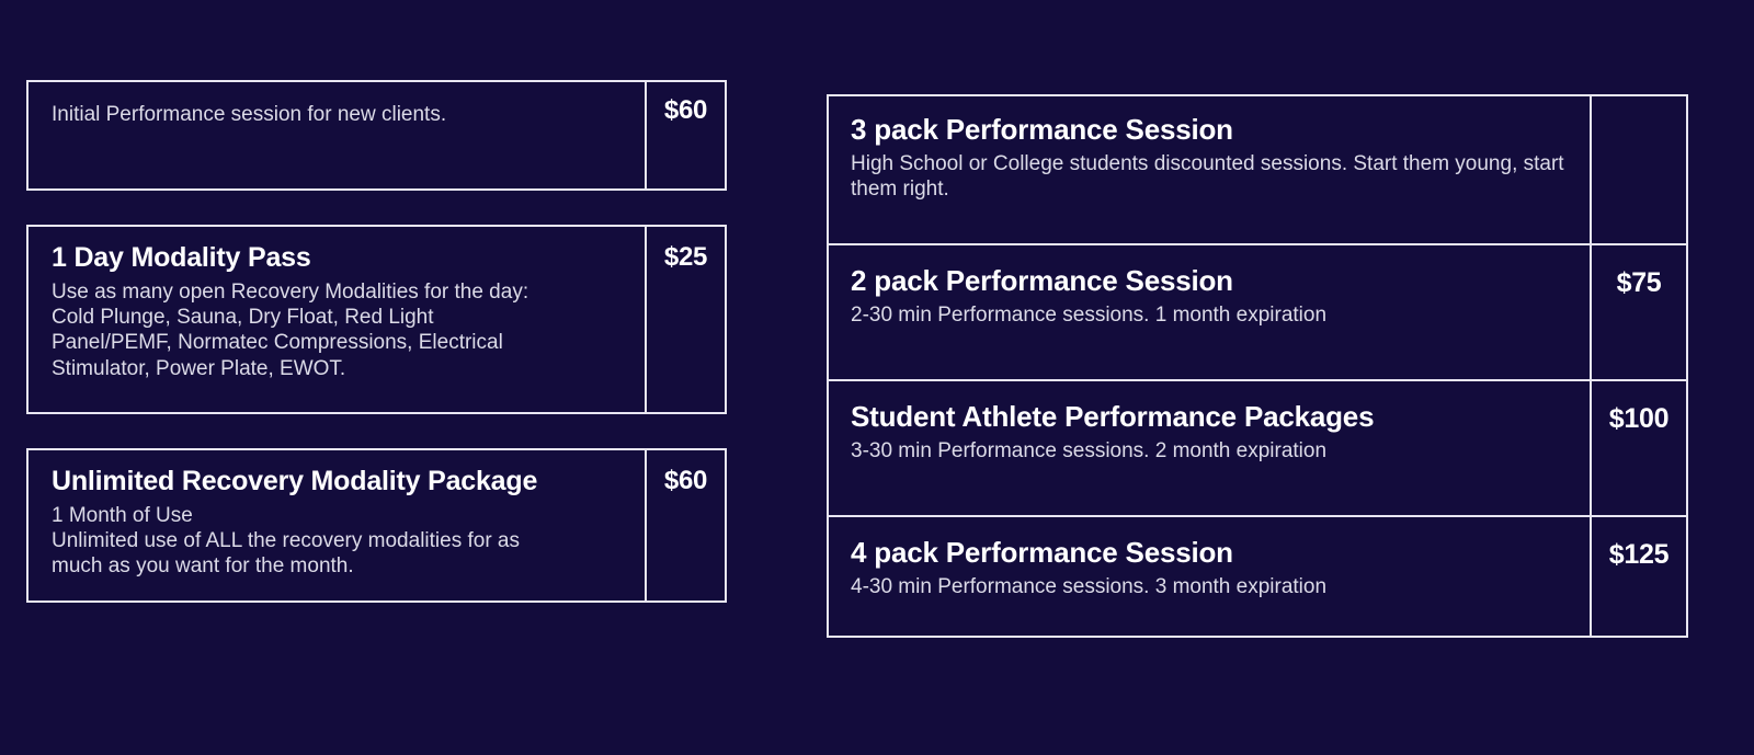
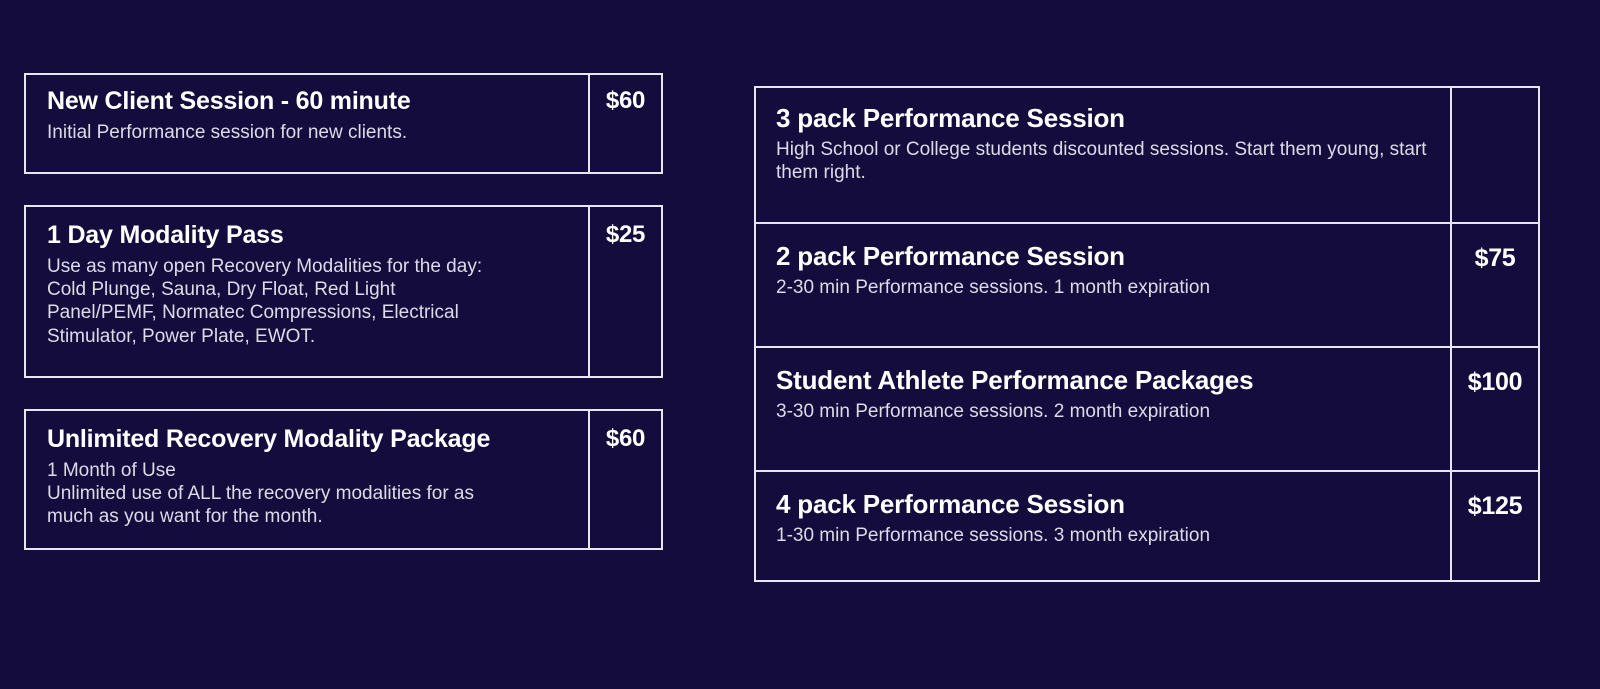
+ New Client Session - 60 minute
  Initial Performance session for new clients.
  $60
  1 Day Modality Pass
  Use as many open Recovery Modalities for the day:
  Cold Plunge, Sauna, Dry Float, Red Light
  Panel/PEMF, Normatec Compressions, Electrical
  Stimulator, Power Plate, EWOT.
  $25
  Unlimited Recovery Modality Package
  1 Month of Use
  Unlimited use of ALL the recovery modalities for as
  much as you want for the month.
  $60
  3 pack Performance Session
  High School or College students discounted sessions. Start them young, start them right.
  2 pack Performance Session
  2-30 min Performance sessions. 1 month expiration
  $75
  Student Athlete Performance Packages
  3-30 min Performance sessions. 2 month expiration
  $100
  4 pack Performance Session
- 4-30 min Performance sessions. 3 month expiration
+ 1-30 min Performance sessions. 3 month expiration
  $125
